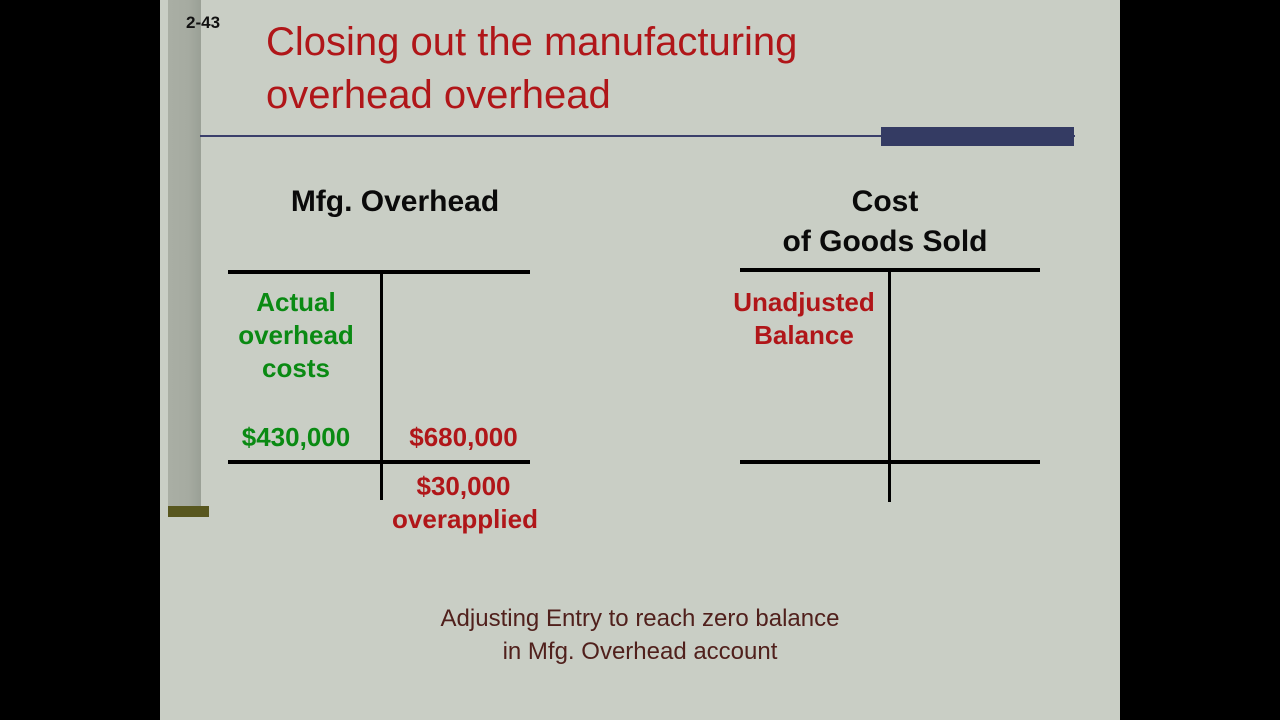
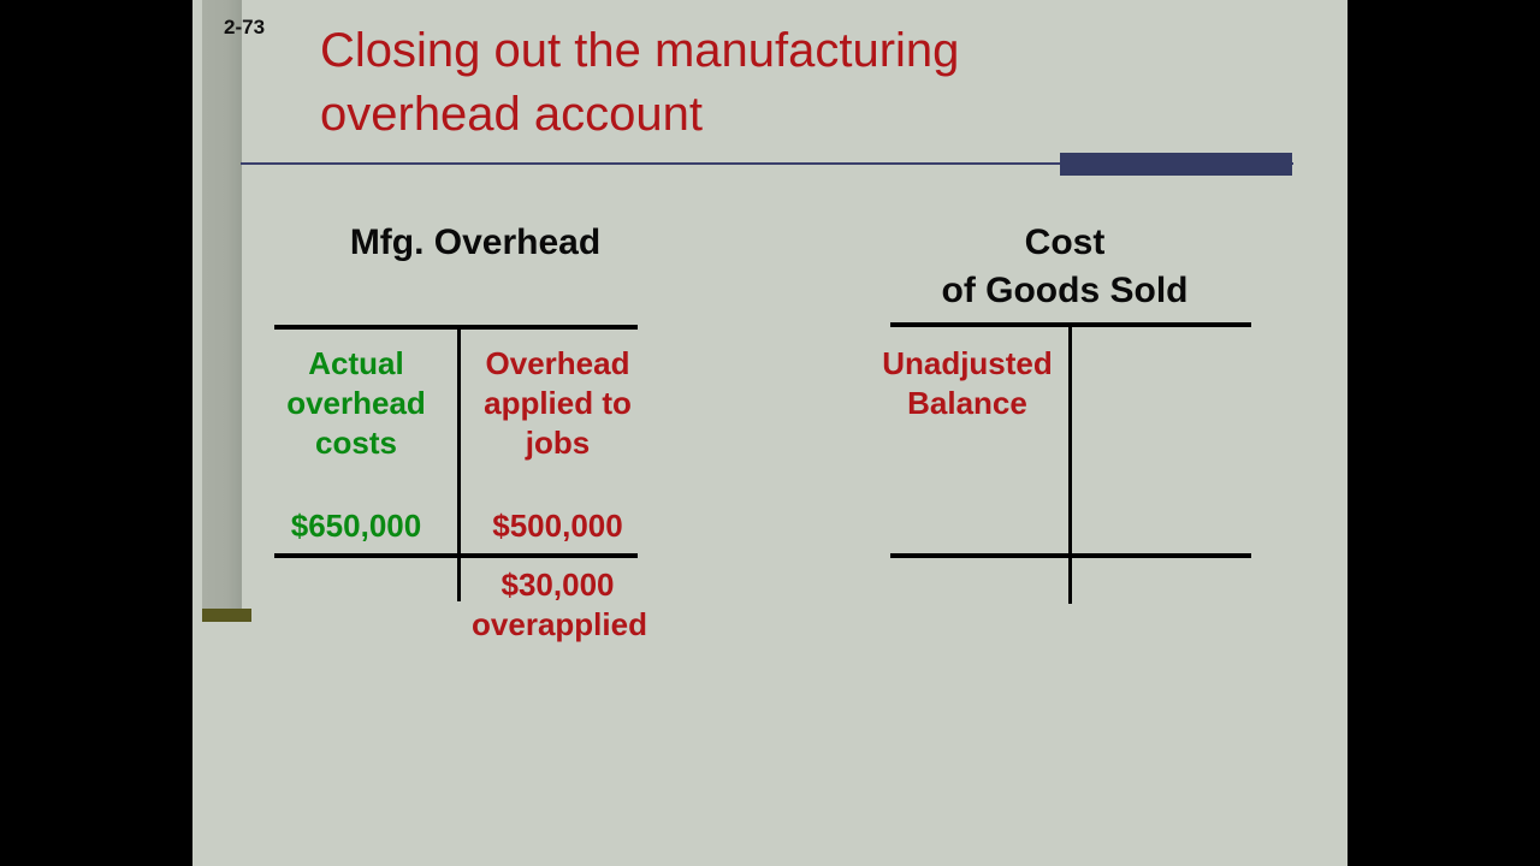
- 2-43
+ 2-73
- Closing out the manufacturing overhead overhead
+ Closing out the manufacturing overhead account
  Mfg. Overhead
  Actual overhead costs
+ Overhead applied to jobs
- $430,000
+ $650,000
- $680,000
+ $500,000
  $30,000
  overapplied
  Cost
  of Goods Sold
  Unadjusted Balance
- Adjusting Entry to reach zero balance
- in Mfg. Overhead account
